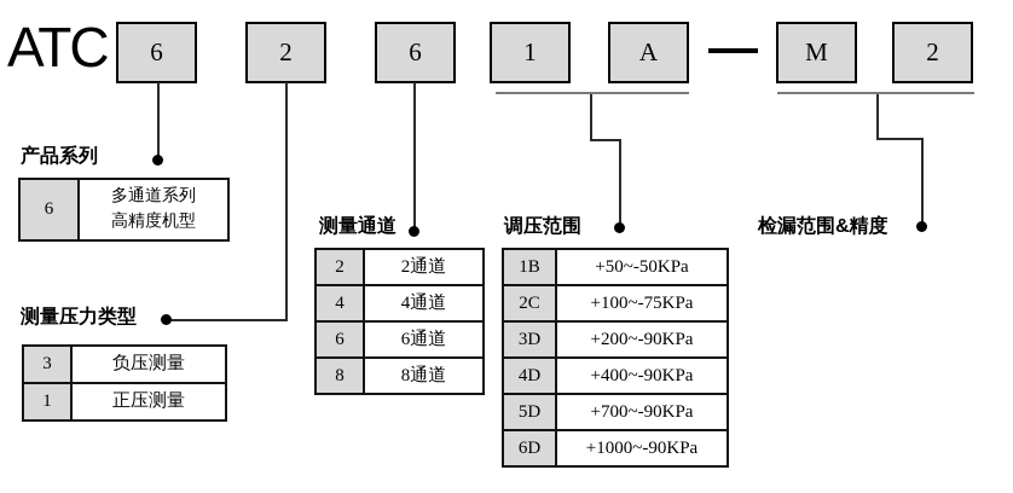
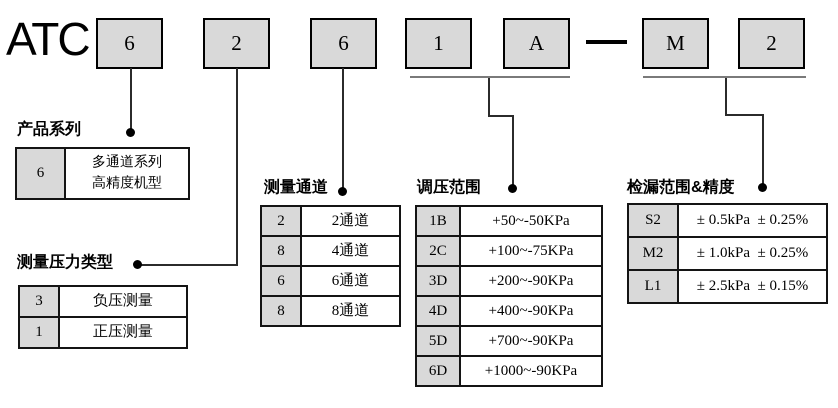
  ATC
  6
  2
  6
  1
  A
  M
  2
  产品系列
  测量压力类型
  测量通道
  调压范围
  检漏范围&精度
  6	多通道系列 高精度机型
  3	负压测量
  1	正压测量
  2	2通道
- 4	4通道
+ 8	4通道
  6	6通道
  8	8通道
  1B	+50~-50KPa
  2C	+100~-75KPa
  3D	+200~-90KPa
  4D	+400~-90KPa
  5D	+700~-90KPa
  6D	+1000~-90KPa
+ S2	± 0.5kPa ± 0.25%
+ M2	± 1.0kPa ± 0.25%
+ L1	± 2.5kPa ± 0.15%
